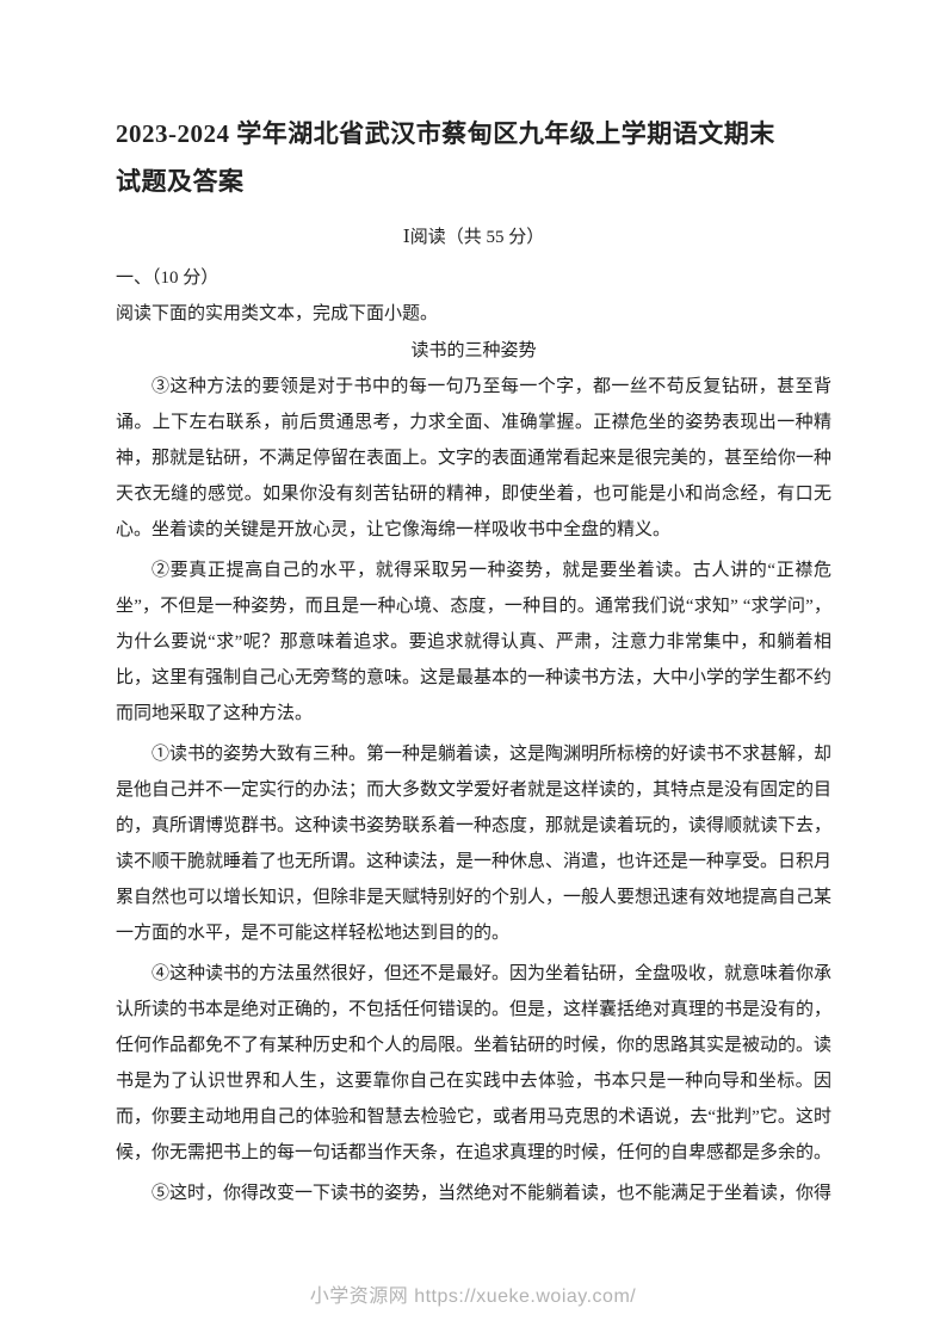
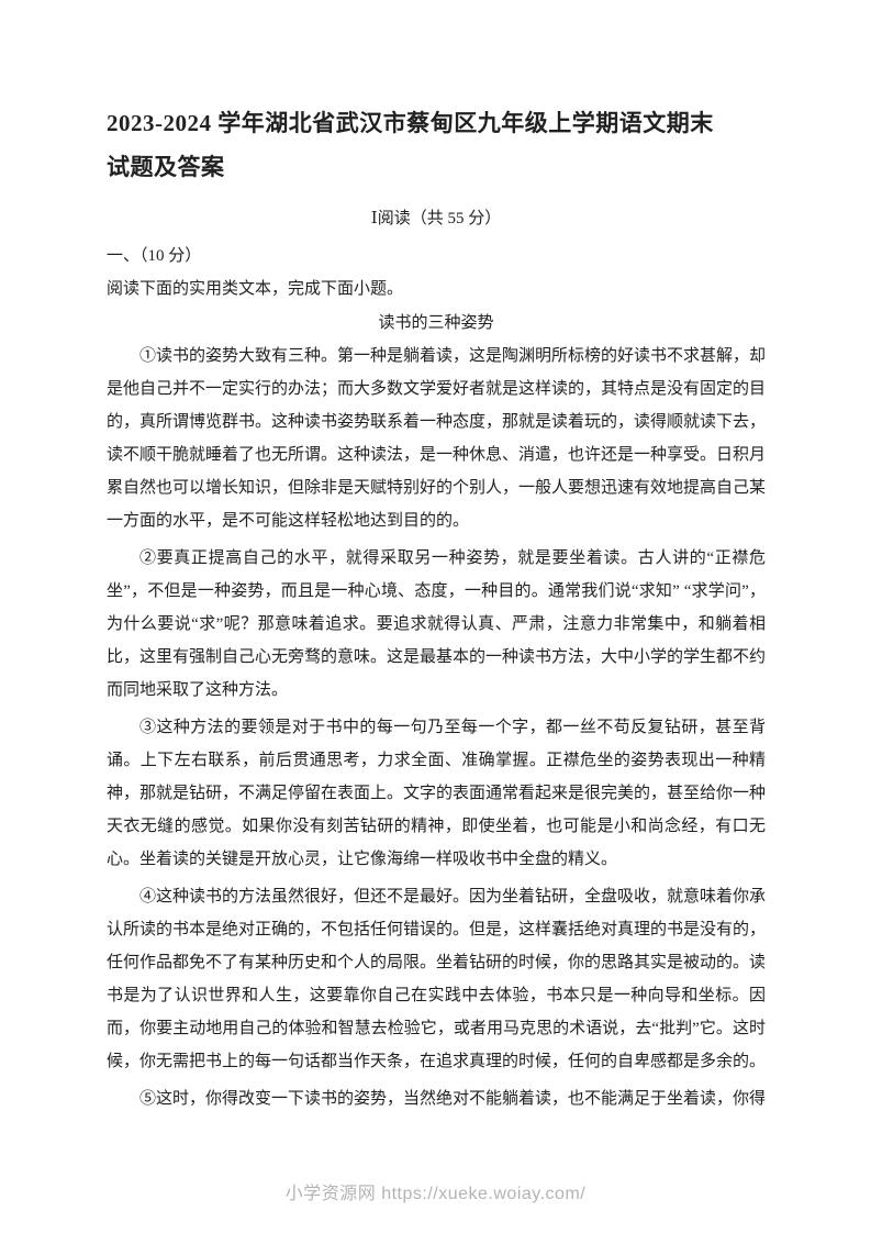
  2023-2024 学年湖北省武汉市蔡甸区九年级上学期语文期末试题及答案
  Ⅰ阅读（共 55 分）
  一、（10 分）
  阅读下面的实用类文本，完成下面小题。
  读书的三种姿势
- ③这种方法的要领是对于书中的每一句乃至每一个字，都一丝不苟反复钻研，甚至背诵。上下左右联系，前后贯通思考，力求全面、准确掌握。正襟危坐的姿势表现出一种精神，那就是钻研，不满足停留在表面上。文字的表面通常看起来是很完美的，甚至给你一种天衣无缝的感觉。如果你没有刻苦钻研的精神，即使坐着，也可能是小和尚念经，有口无心。坐着读的关键是开放心灵，让它像海绵一样吸收书中全盘的精义。
+ ①读书的姿势大致有三种。第一种是躺着读，这是陶渊明所标榜的好读书不求甚解，却是他自己并不一定实行的办法；而大多数文学爱好者就是这样读的，其特点是没有固定的目的，真所谓博览群书。这种读书姿势联系着一种态度，那就是读着玩的，读得顺就读下去，读不顺干脆就睡着了也无所谓。这种读法，是一种休息、消遣，也许还是一种享受。日积月累自然也可以增长知识，但除非是天赋特别好的个别人，一般人要想迅速有效地提高自己某一方面的水平，是不可能这样轻松地达到目的的。
  ②要真正提高自己的水平，就得采取另一种姿势，就是要坐着读。古人讲的“正襟危坐”，不但是一种姿势，而且是一种心境、态度，一种目的。通常我们说“求知” “求学问”，为什么要说“求”呢？那意味着追求。要追求就得认真、严肃，注意力非常集中，和躺着相比，这里有强制自己心无旁骛的意味。这是最基本的一种读书方法，大中小学的学生都不约而同地采取了这种方法。
- ①读书的姿势大致有三种。第一种是躺着读，这是陶渊明所标榜的好读书不求甚解，却是他自己并不一定实行的办法；而大多数文学爱好者就是这样读的，其特点是没有固定的目的，真所谓博览群书。这种读书姿势联系着一种态度，那就是读着玩的，读得顺就读下去，读不顺干脆就睡着了也无所谓。这种读法，是一种休息、消遣，也许还是一种享受。日积月累自然也可以增长知识，但除非是天赋特别好的个别人，一般人要想迅速有效地提高自己某一方面的水平，是不可能这样轻松地达到目的的。
+ ③这种方法的要领是对于书中的每一句乃至每一个字，都一丝不苟反复钻研，甚至背诵。上下左右联系，前后贯通思考，力求全面、准确掌握。正襟危坐的姿势表现出一种精神，那就是钻研，不满足停留在表面上。文字的表面通常看起来是很完美的，甚至给你一种天衣无缝的感觉。如果你没有刻苦钻研的精神，即使坐着，也可能是小和尚念经，有口无心。坐着读的关键是开放心灵，让它像海绵一样吸收书中全盘的精义。
  ④这种读书的方法虽然很好，但还不是最好。因为坐着钻研，全盘吸收，就意味着你承认所读的书本是绝对正确的，不包括任何错误的。但是，这样囊括绝对真理的书是没有的，任何作品都免不了有某种历史和个人的局限。坐着钻研的时候，你的思路其实是被动的。读书是为了认识世界和人生，这要靠你自己在实践中去体验，书本只是一种向导和坐标。因而，你要主动地用自己的体验和智慧去检验它，或者用马克思的术语说，去“批判”它。这时候，你无需把书上的每一句话都当作天条，在追求真理的时候，任何的自卑感都是多余的。
  ⑤这时，你得改变一下读书的姿势，当然绝对不能躺着读，也不能满足于坐着读，你得
  小学资源网 https://xueke.woiay.com/
